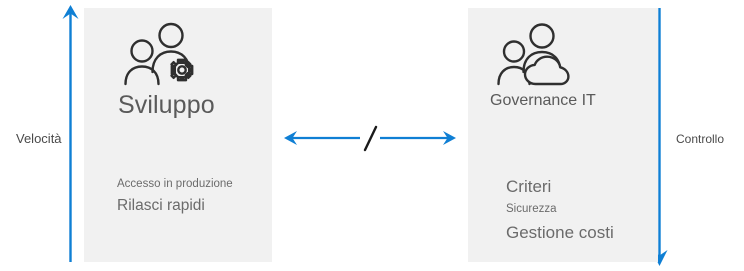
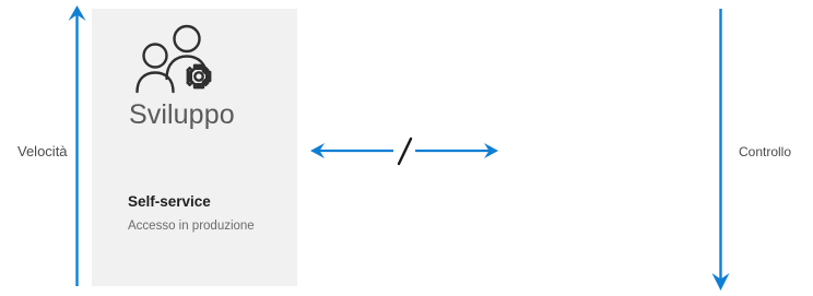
  Velocità
  Controllo
  Sviluppo
+ Self-service
  Accesso in produzione
- Rilasci rapidi
- Governance IT
- Criteri
- Sicurezza
- Gestione costi
